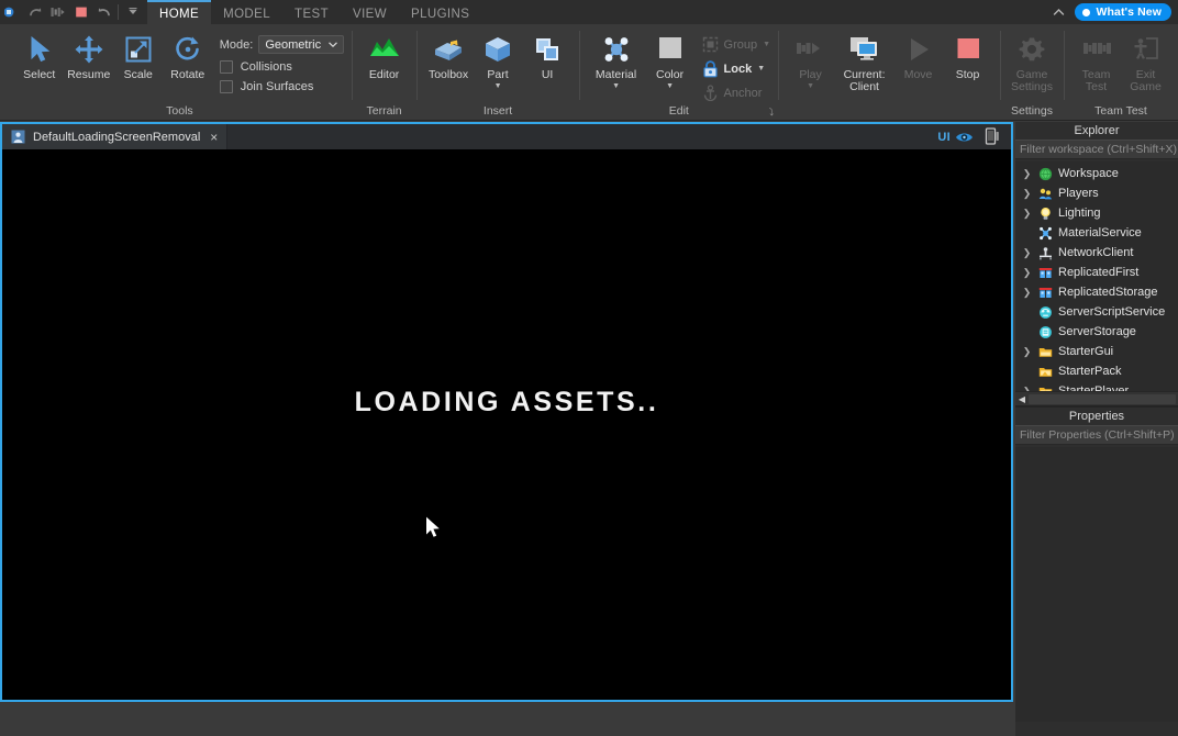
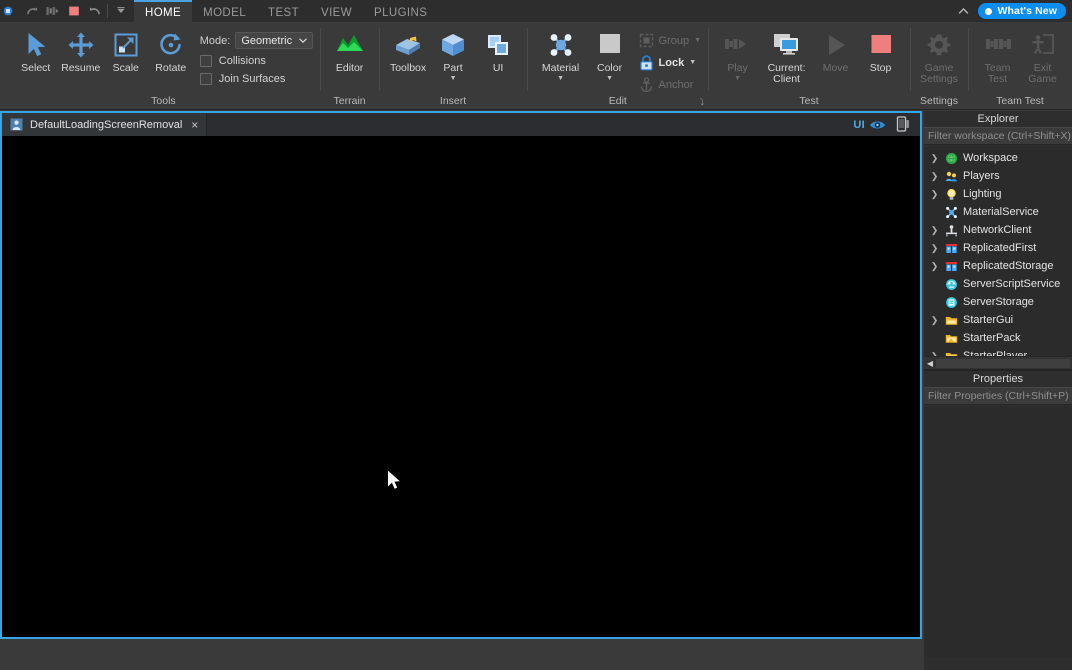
  HOME
  MODEL
  TEST
  VIEW
  PLUGINS
  What's New
  Select
  Resume
  Scale
  Rotate
  Mode:
  Geometric
  Collisions
  Join Surfaces
  Tools
  Editor
  Terrain
  Toolbox
  Part
  UI
  Insert
  Material
  Color
  Group
  Lock
  Anchor
  Edit
  ⤵
  Play
  Current: Client
  Move
  Stop
+ Test
  Game Settings
  Settings
  Team Test
  Exit Game
  Team Test
  DefaultLoadingScreenRemoval
  ×
  UI
- LOADING ASSETS..
  Explorer
  Filter workspace (Ctrl+Shift+X)
  ❯
  Workspace
  ❯
  Players
  ❯
  Lighting
  MaterialService
  ❯
  NetworkClient
  ❯
  ReplicatedFirst
  ❯
  ReplicatedStorage
  ServerScriptService
  ServerStorage
  ❯
  StarterGui
  StarterPack
  ❯
  ◀
  Properties
  Filter Properties (Ctrl+Shift+P)
